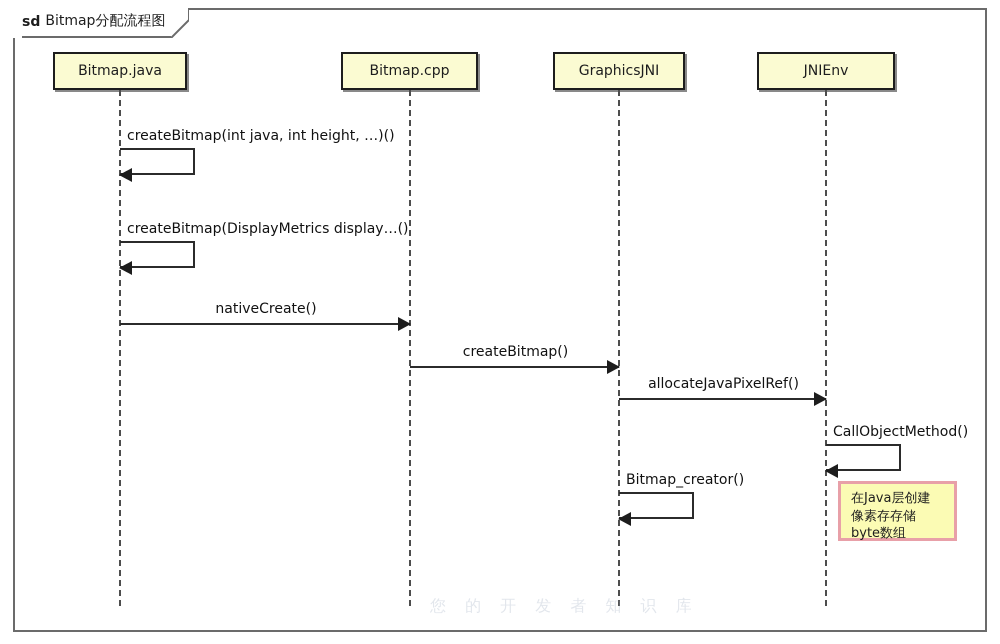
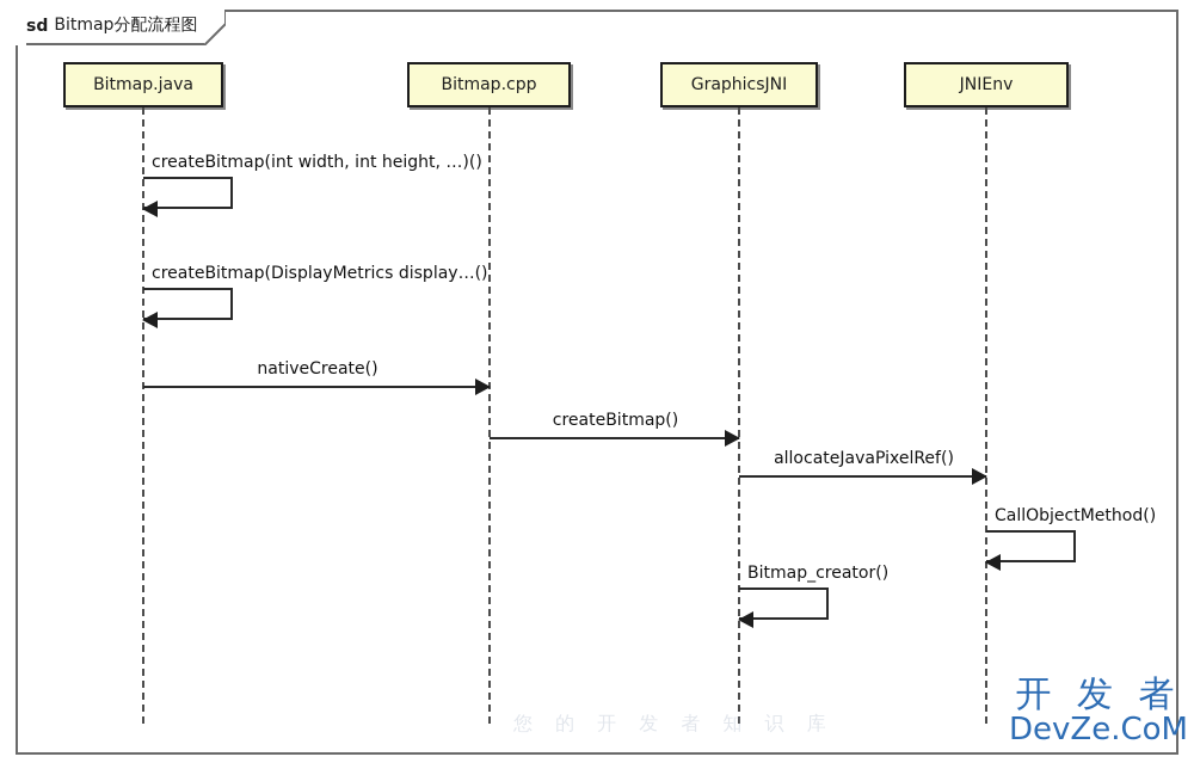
  sd
  Bitmap分配流程图
  Bitmap.java
  Bitmap.cpp
  GraphicsJNI
  JNIEnv
- createBitmap(int java, int height, …)()
+ createBitmap(int width, int height, …)()
  createBitmap(DisplayMetrics display…()
  nativeCreate()
  createBitmap()
  allocateJavaPixelRef()
  CallObjectMethod()
  Bitmap_creator()
- 在Java层创建
- 像素存存储
- byte数组
  您 的 开 发 者 知 识 库
+ 开 发 者
+ DevZe.CoM
